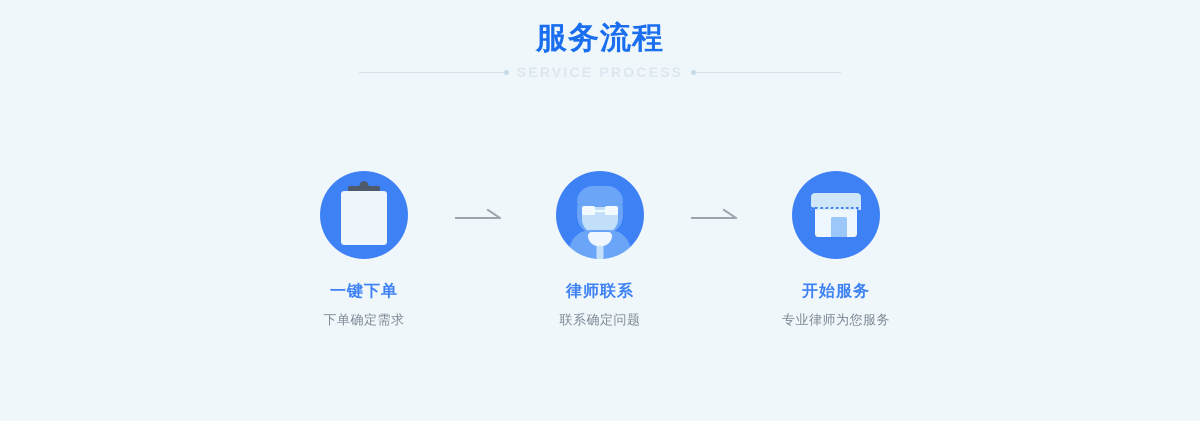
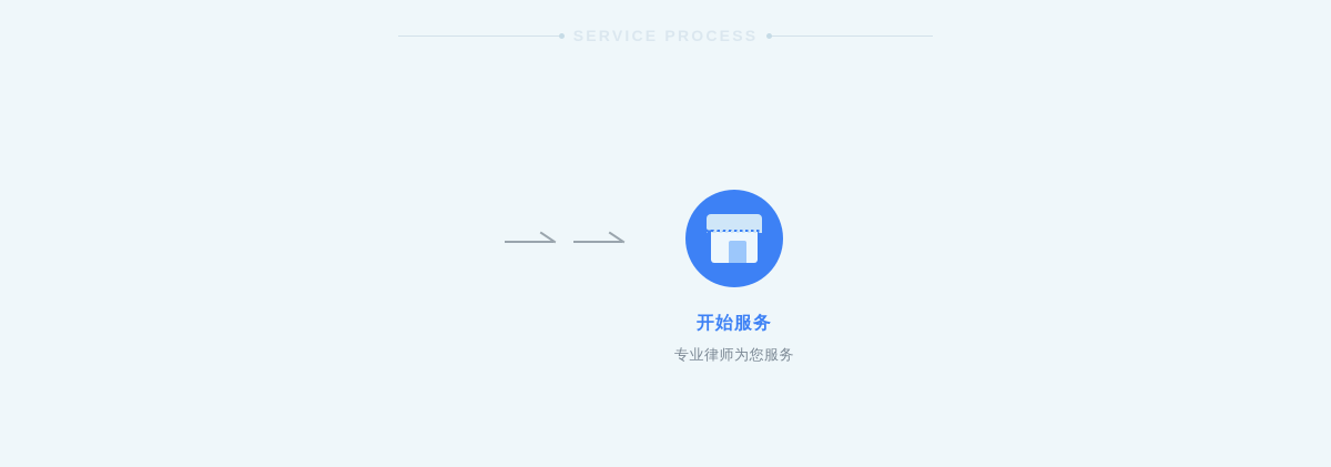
- 服务流程
- 一键下单
- 下单确定需求
- 律师联系
- 联系确定问题
  开始服务
  专业律师为您服务
